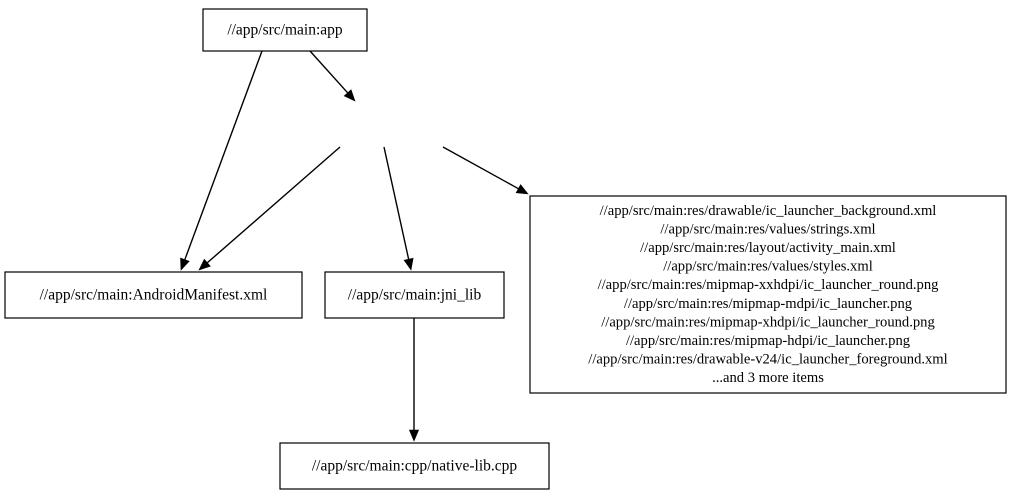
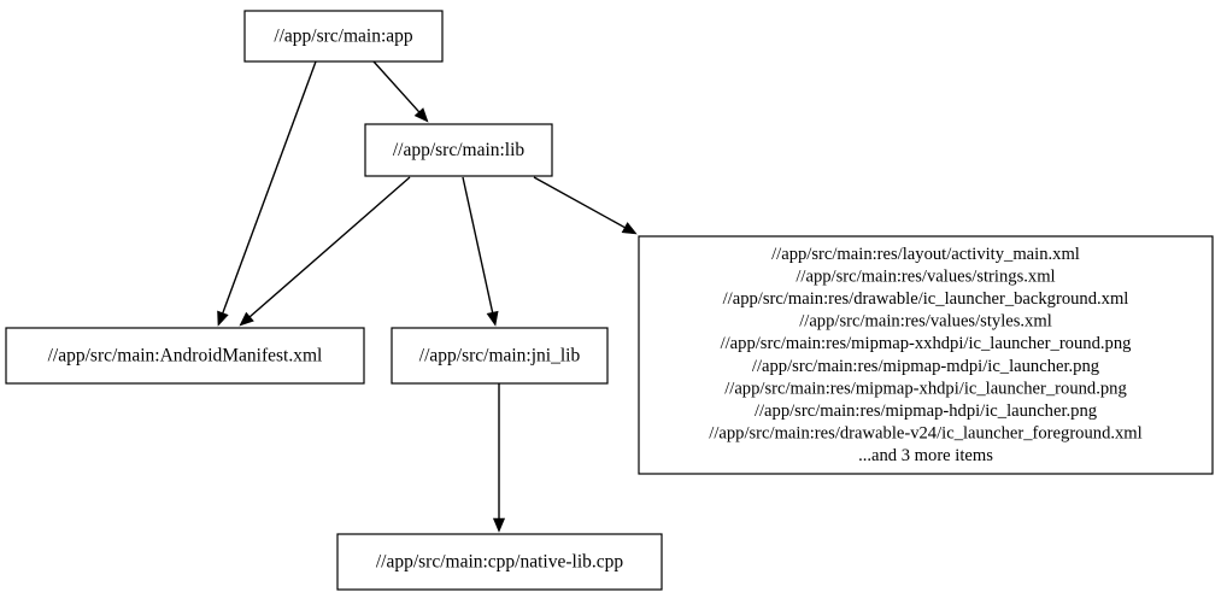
  //app/src/main:app
+ //app/src/main:lib
  //app/src/main:AndroidManifest.xml
  //app/src/main:jni_lib
  //app/src/main:cpp/native-lib.cpp
- //app/src/main:res/drawable/ic_launcher_background.xml
+ //app/src/main:res/layout/activity_main.xml
  //app/src/main:res/values/strings.xml
- //app/src/main:res/layout/activity_main.xml
+ //app/src/main:res/drawable/ic_launcher_background.xml
  //app/src/main:res/values/styles.xml
  //app/src/main:res/mipmap-xxhdpi/ic_launcher_round.png
  //app/src/main:res/mipmap-mdpi/ic_launcher.png
  //app/src/main:res/mipmap-xhdpi/ic_launcher_round.png
  //app/src/main:res/mipmap-hdpi/ic_launcher.png
  //app/src/main:res/drawable-v24/ic_launcher_foreground.xml
  ...and 3 more items
